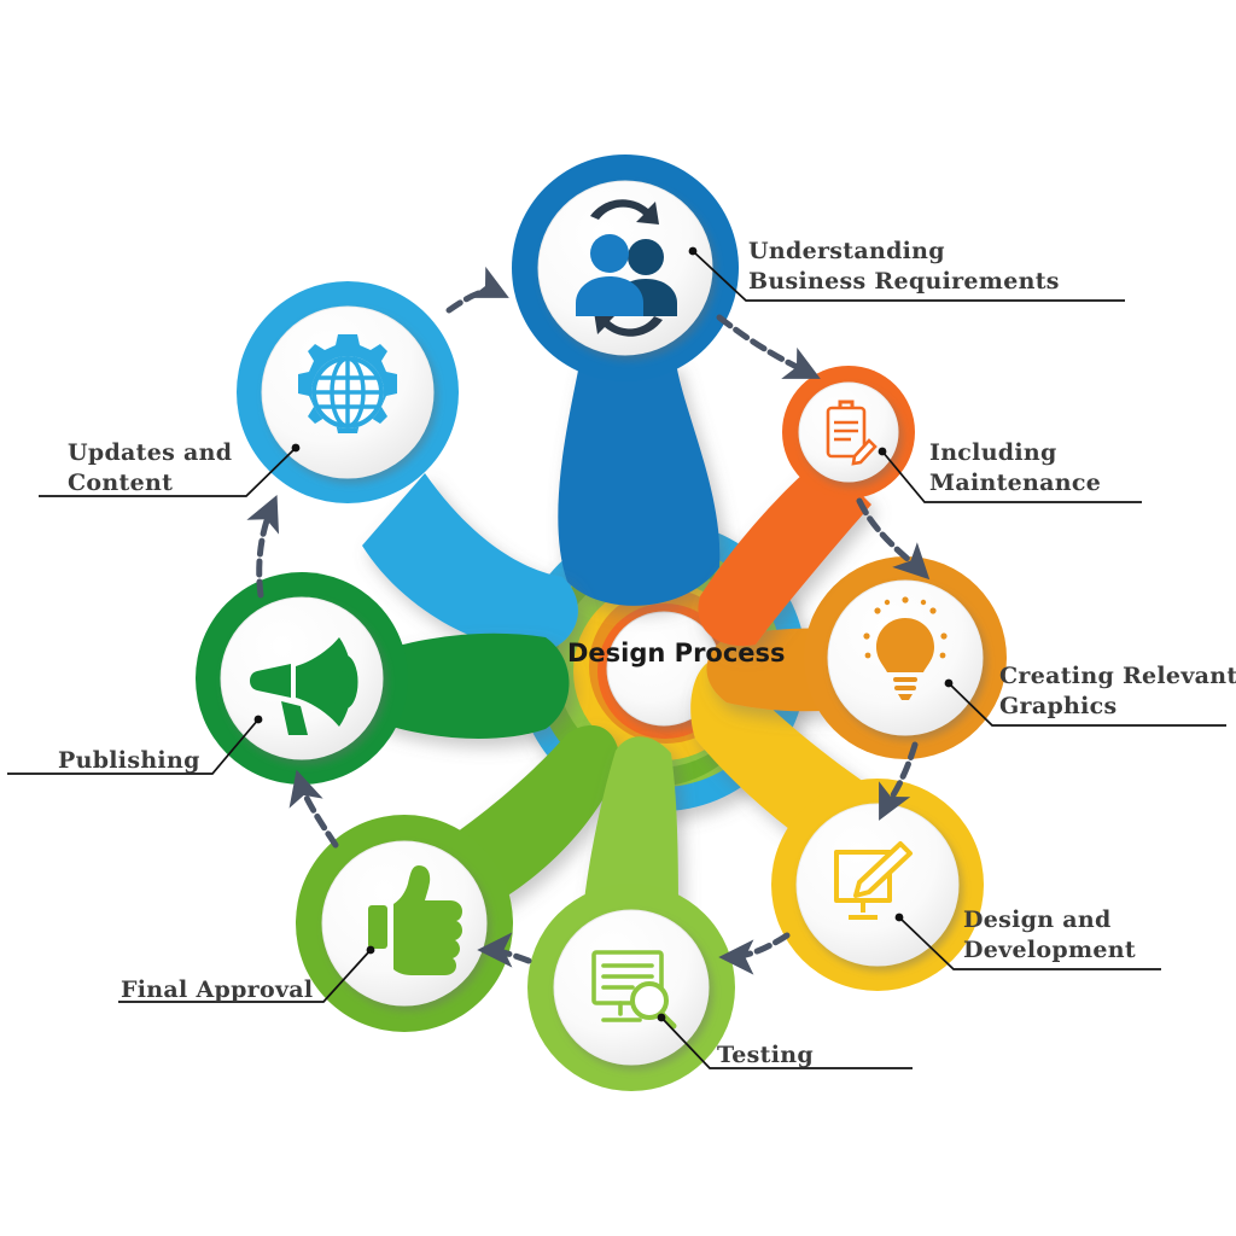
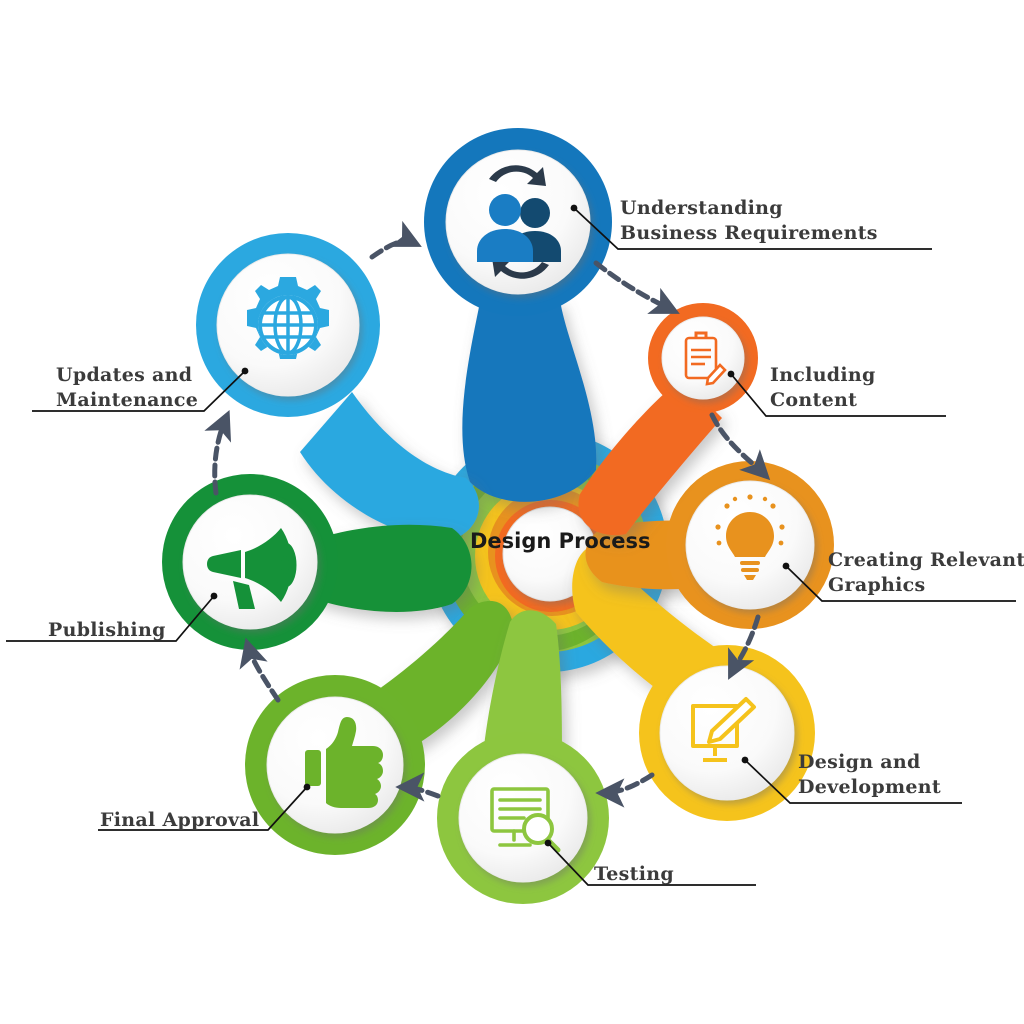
  Design Process
  Understanding
  Business Requirements
  Including
- Maintenance
+ Content
  Creating Relevant
  Graphics
  Design and
  Development
  Testing
  Final Approval
  Publishing
  Updates and
- Content
+ Maintenance
